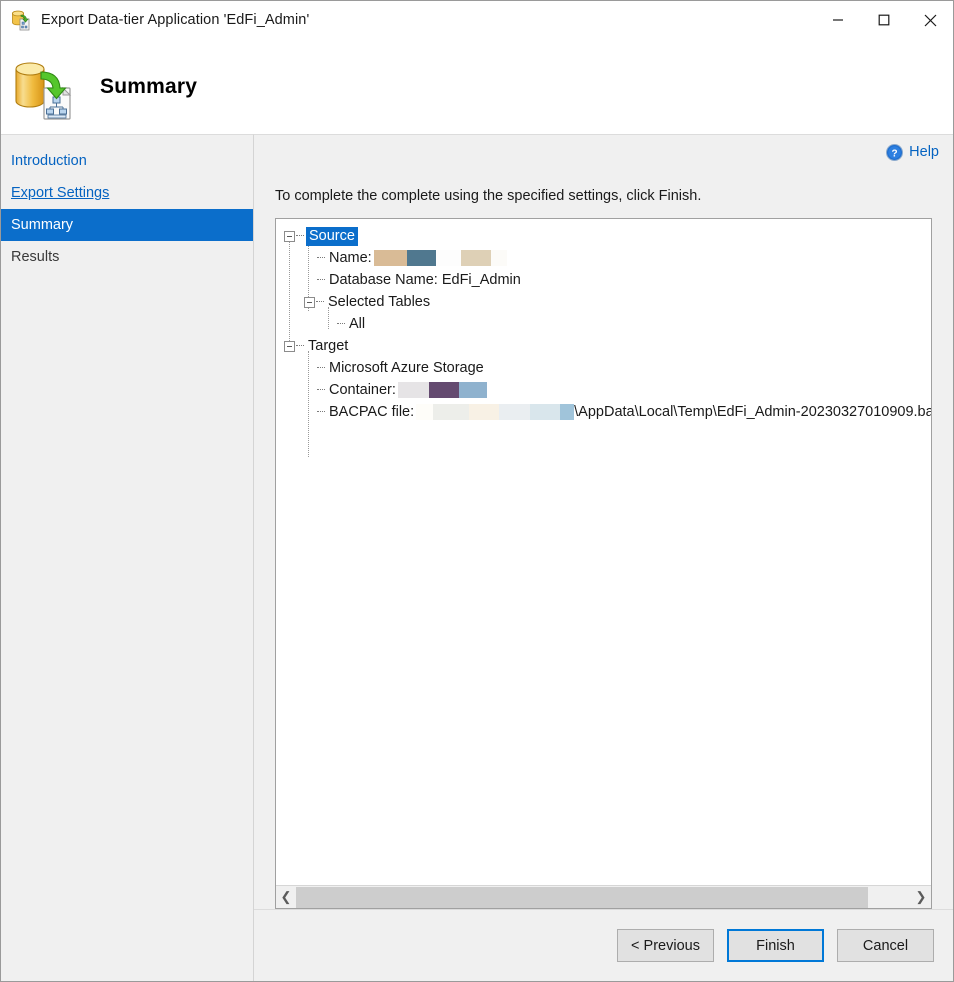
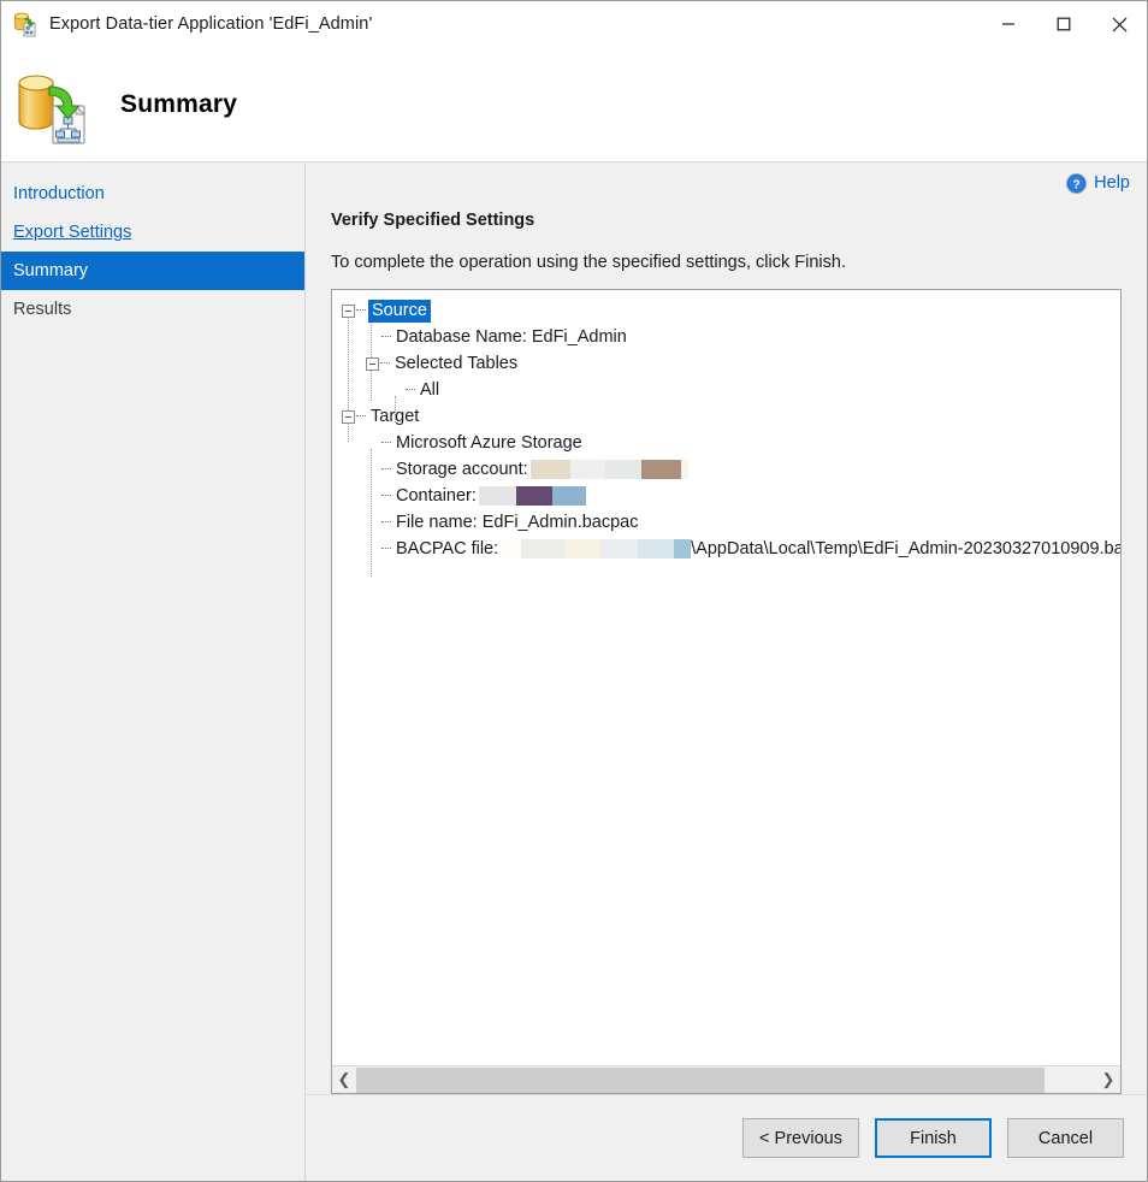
  Export Data-tier Application 'EdFi_Admin'
  Summary
  Introduction
  Export Settings
  Summary
  Results
  ?
  Help
+ Verify Specified Settings
- To complete the complete using the specified settings, click Finish.
+ To complete the operation using the specified settings, click Finish.
  Source
- Name:
  Database Name: EdFi_Admin
  Selected Tables
  All
  Target
  Microsoft Azure Storage
+ Storage account:
  Container:
+ File name: EdFi_Admin.bacpac
  BACPAC file:
  \AppData\Local\Temp\EdFi_Admin-20230327010909.ba
  ❮
  ❯
  < Previous
  Finish
  Cancel
